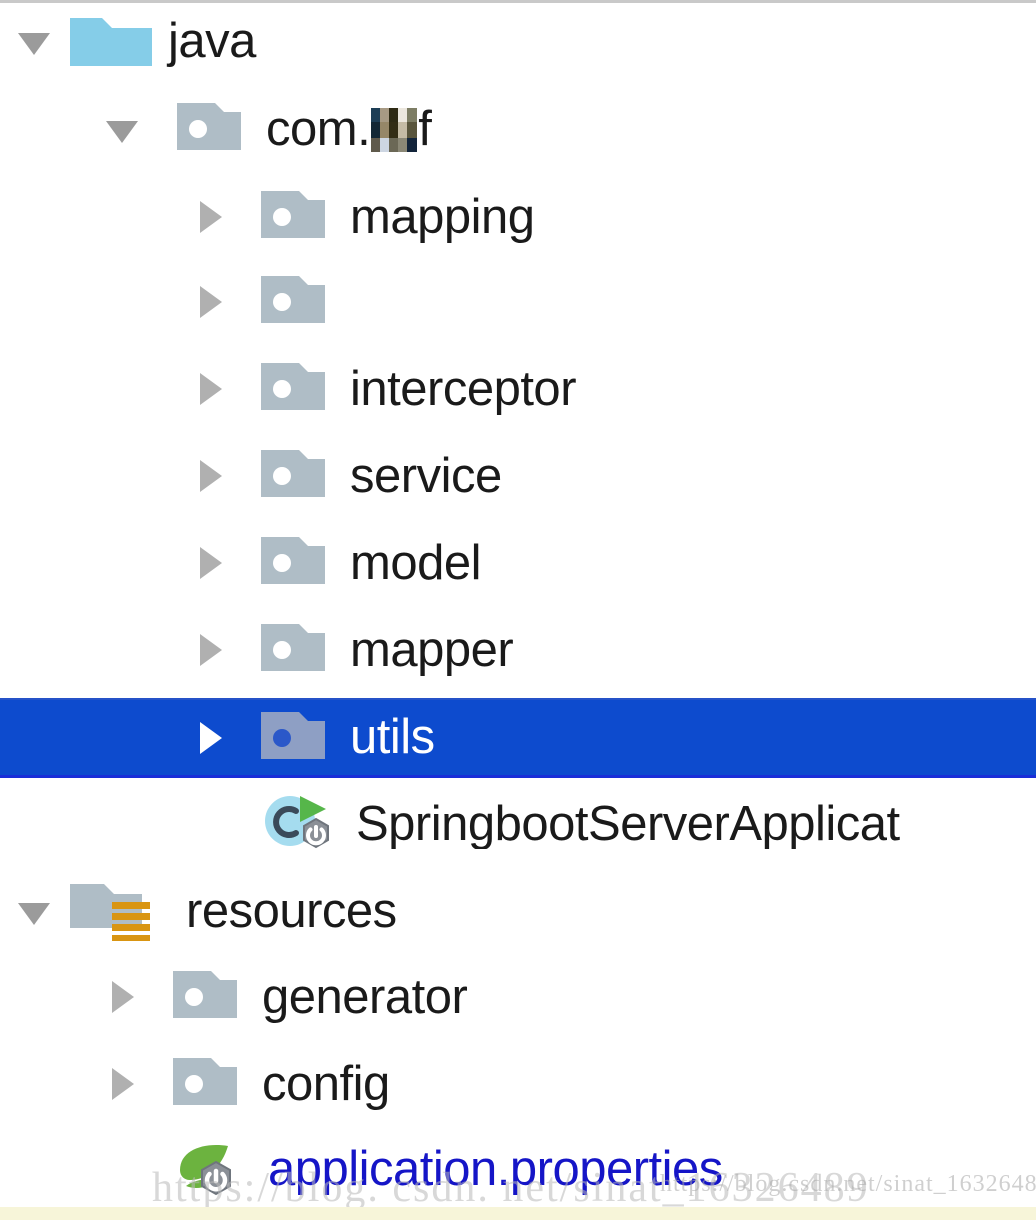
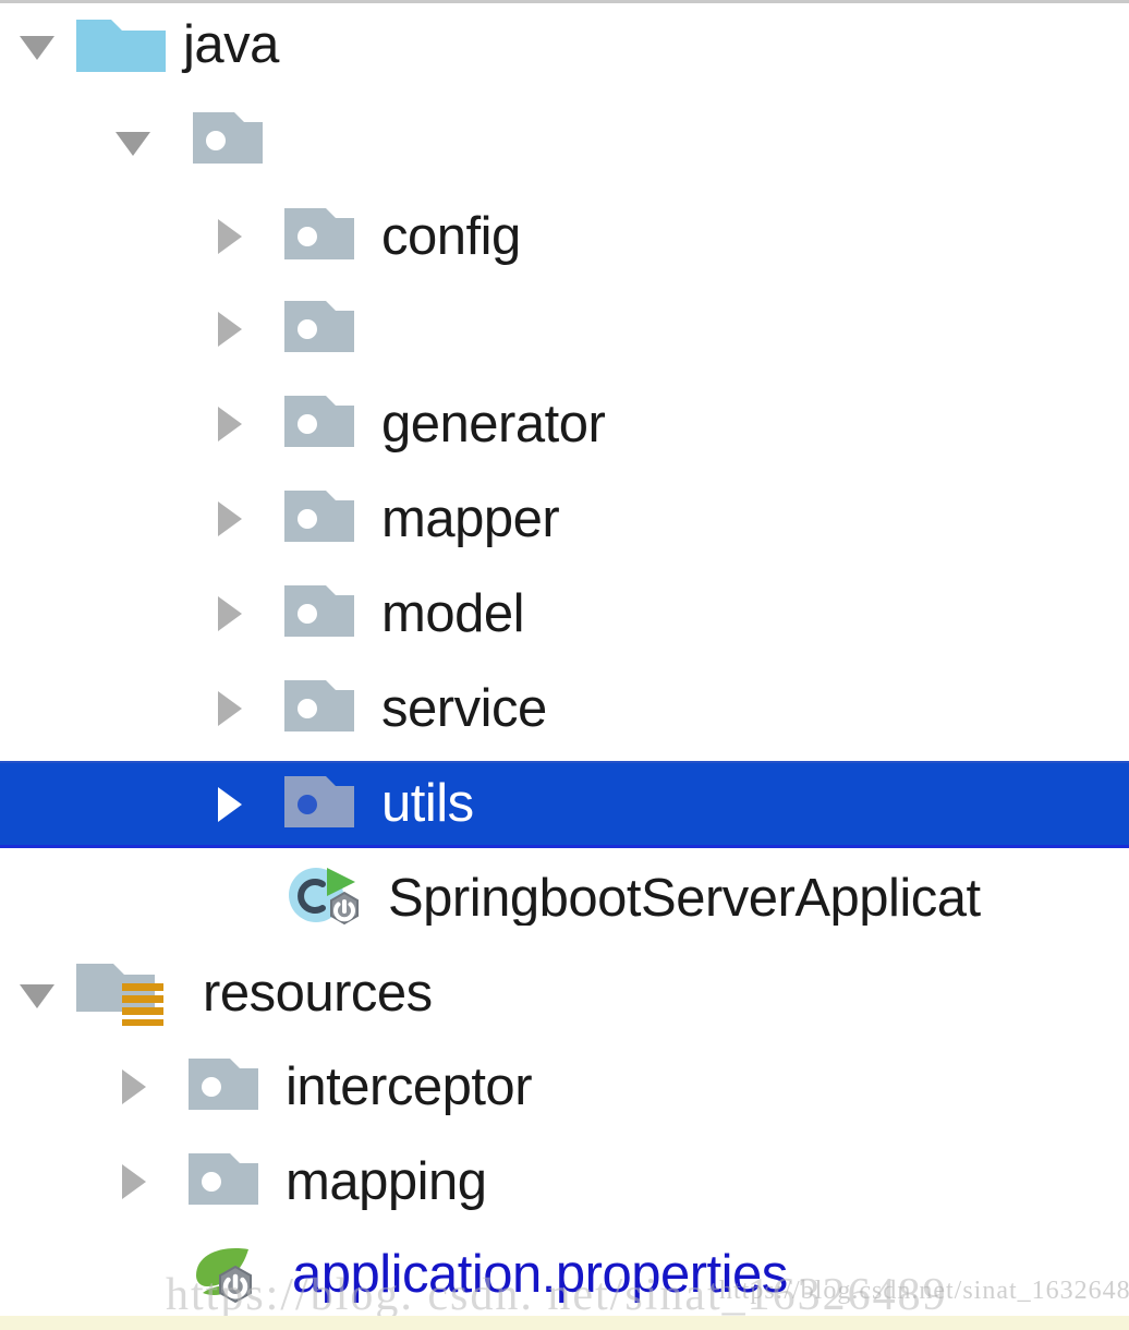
  java
- com. f
- mapping
+ config
- interceptor
+ generator
- service
+ mapper
  model
- mapper
+ service
  utils
  SpringbootServerApplicat
  resources
- generator
+ interceptor
- config
+ mapping
  application.properties
  https://blog. csdn. net/sinat_16326489
  https://blog.csdn.net/sinat_1632648
